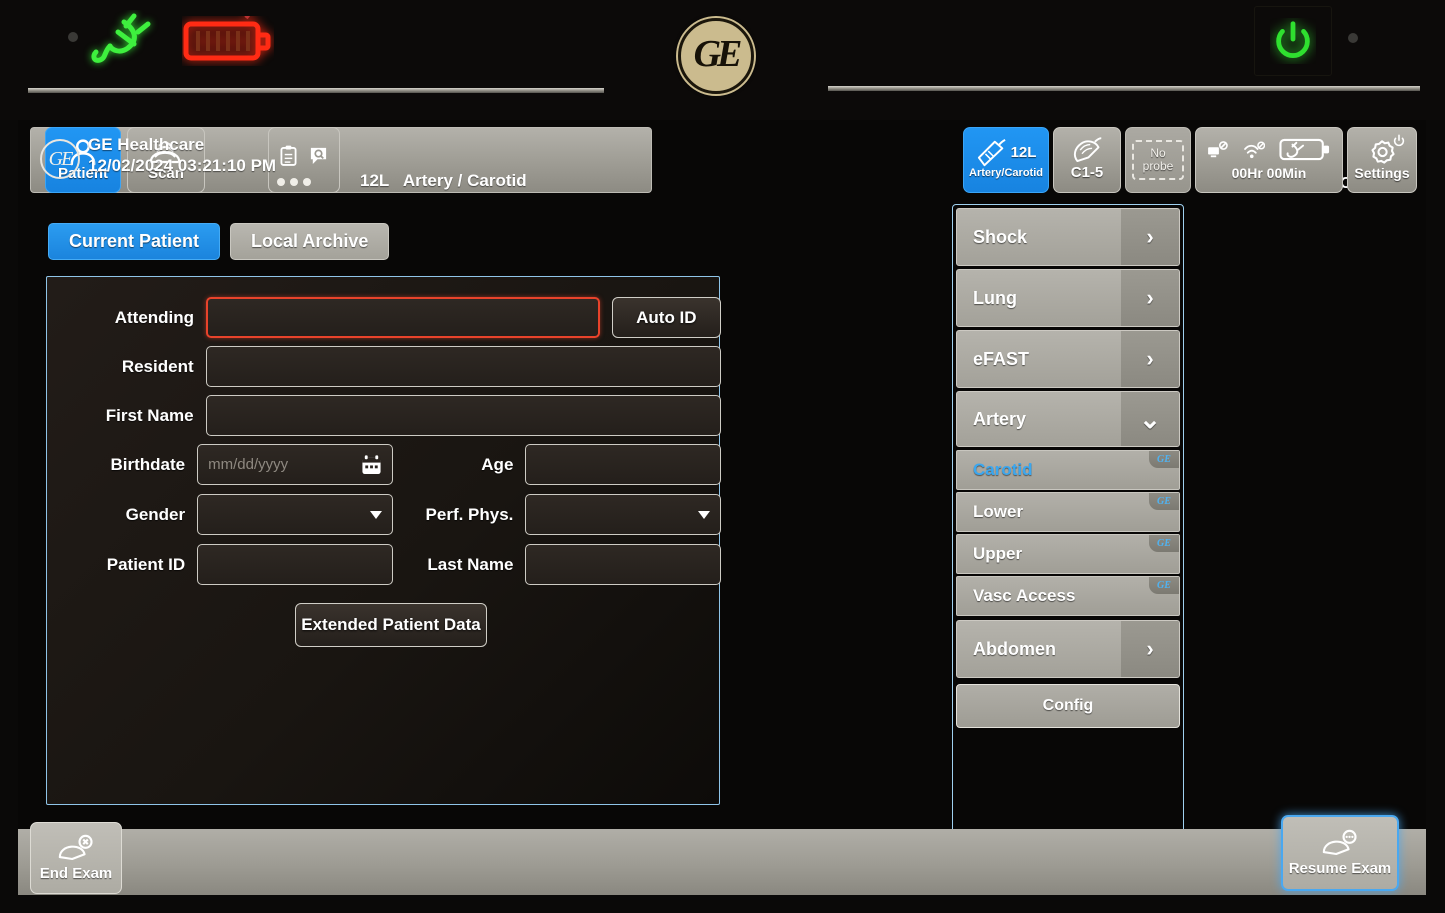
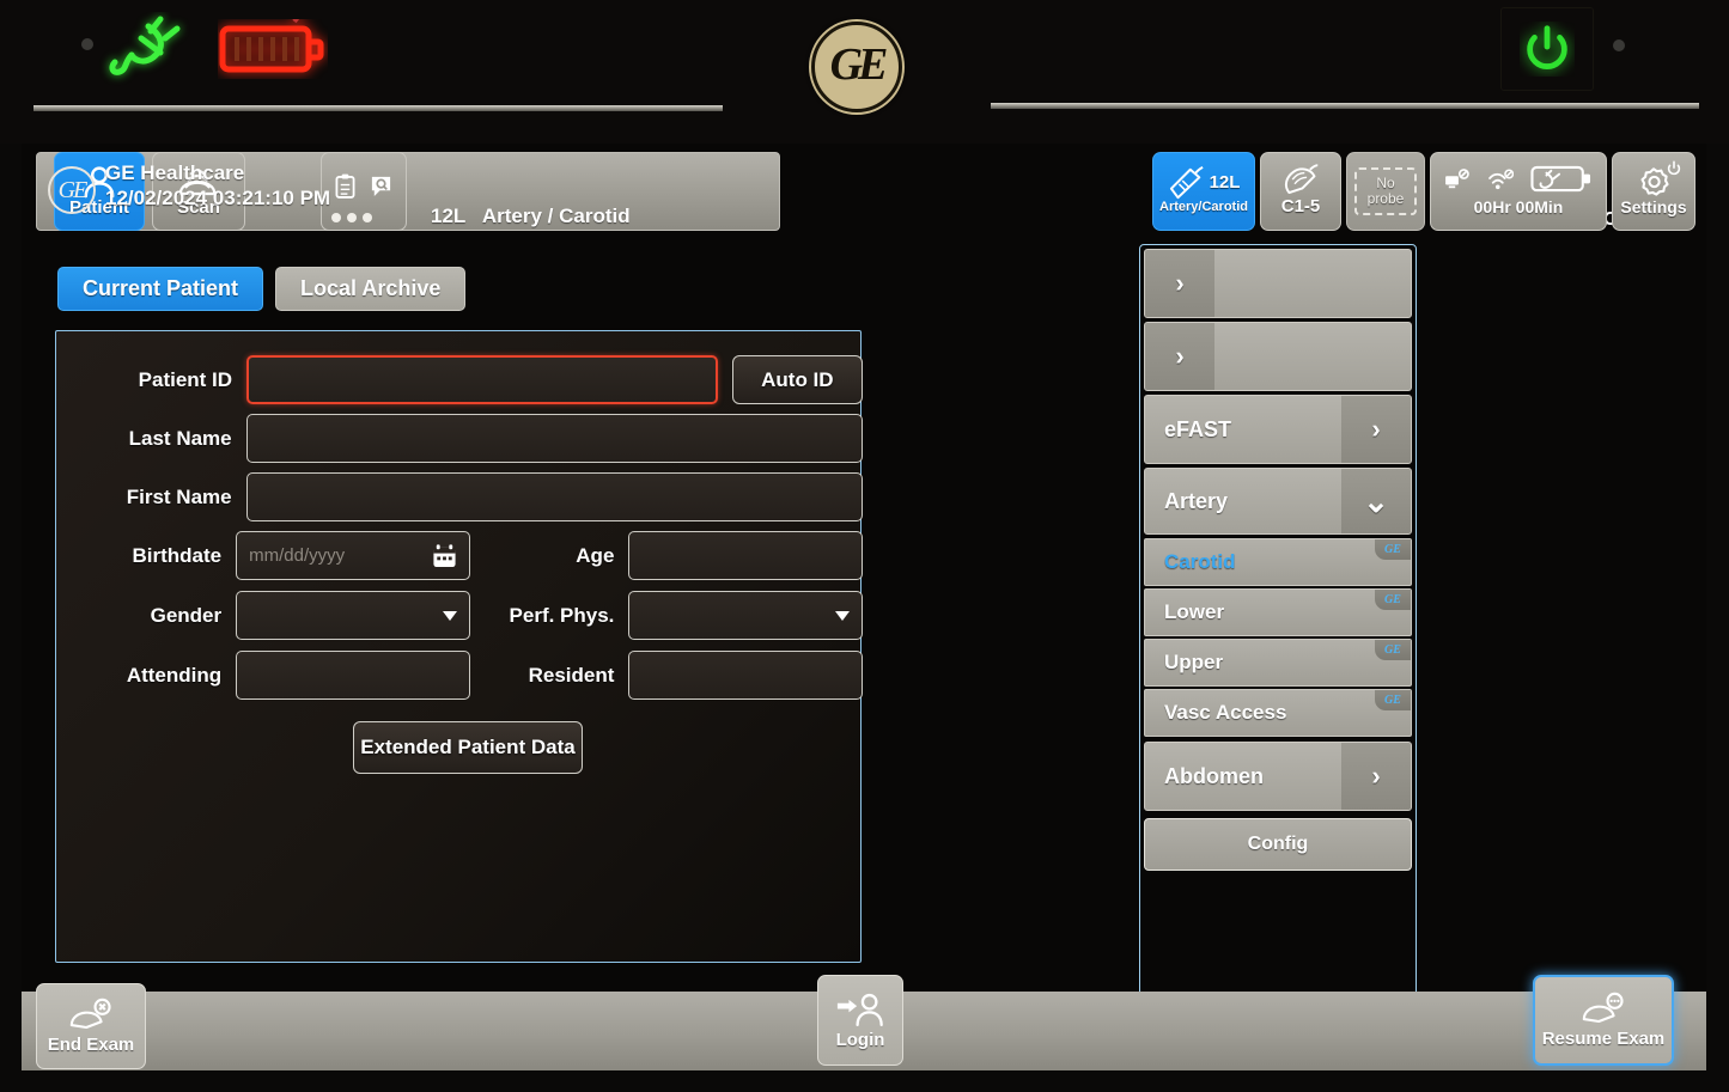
  GE
  Patient
  Scan
  GE
  GE Healthcare
  12/02/2024 03:21:10 PM
  12L Artery / Carotid
  12L
  Artery/Carotid
  C1-5
  No probe
  00Hr 00Min
  Settings
  Current Patient
  Local Archive
- Attending
+ Patient ID
  Auto ID
- Resident
+ Last Name
  First Name
  Birthdate
  mm/dd/yyyy
  Age
  Gender
  Perf. Phys.
- Patient ID
+ Attending
- Last Name
+ Resident
  Extended Patient Data
- Shock
  ›
- Lung
  ›
  eFAST
  ›
  Artery
  ⌄
  Carotid
  GE
  Lower
  GE
  Upper
  GE
  Vasc Access
  GE
  Abdomen
  ›
  Config
  End Exam
+ Login
  Resume Exam
